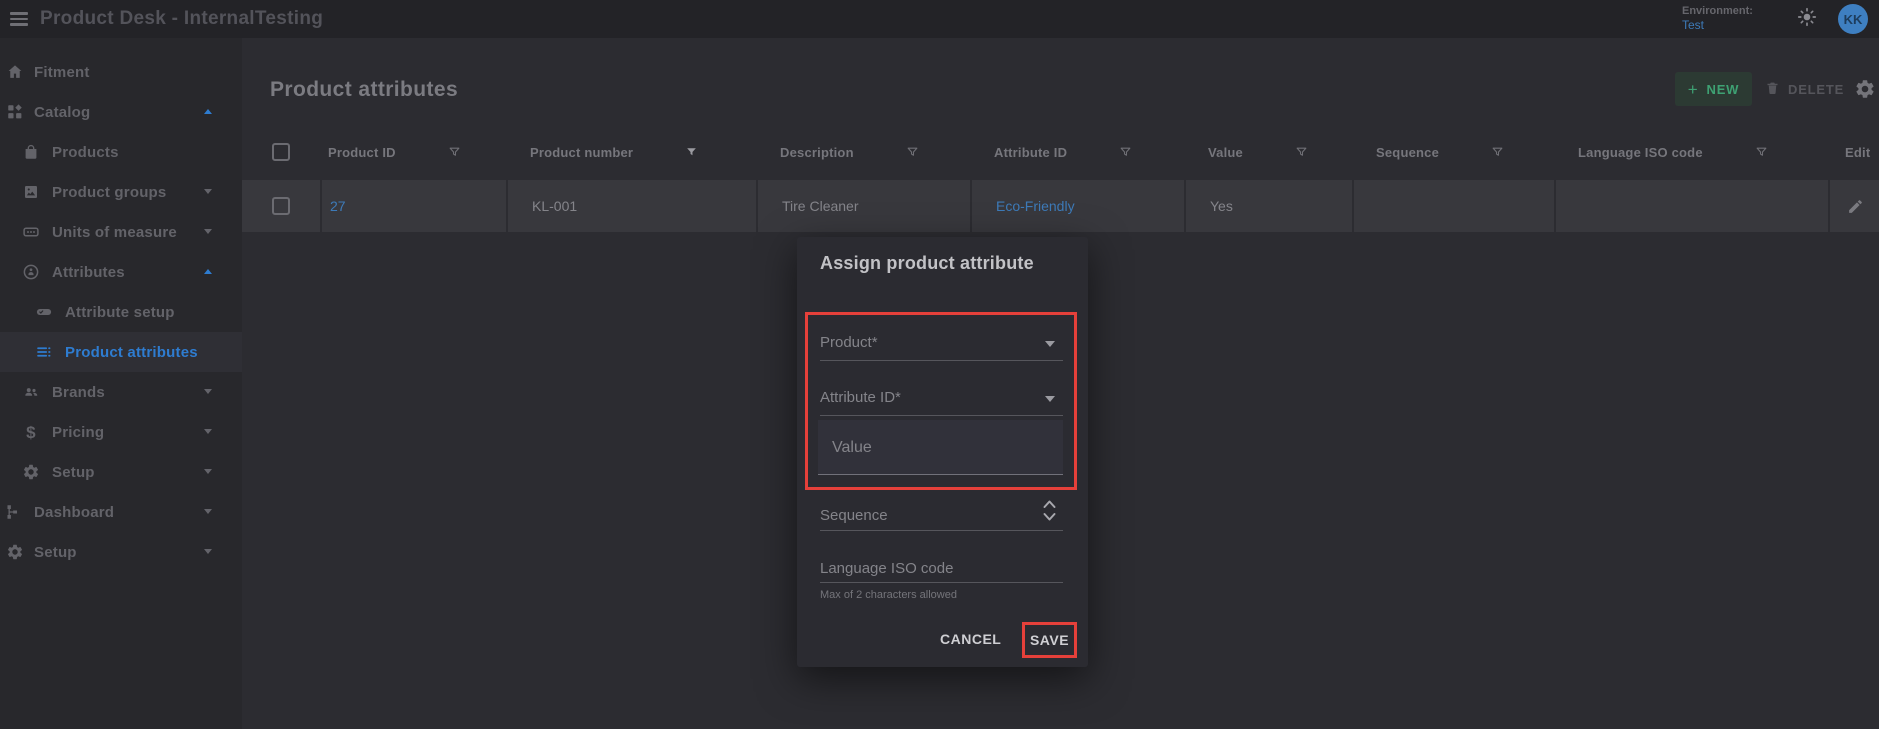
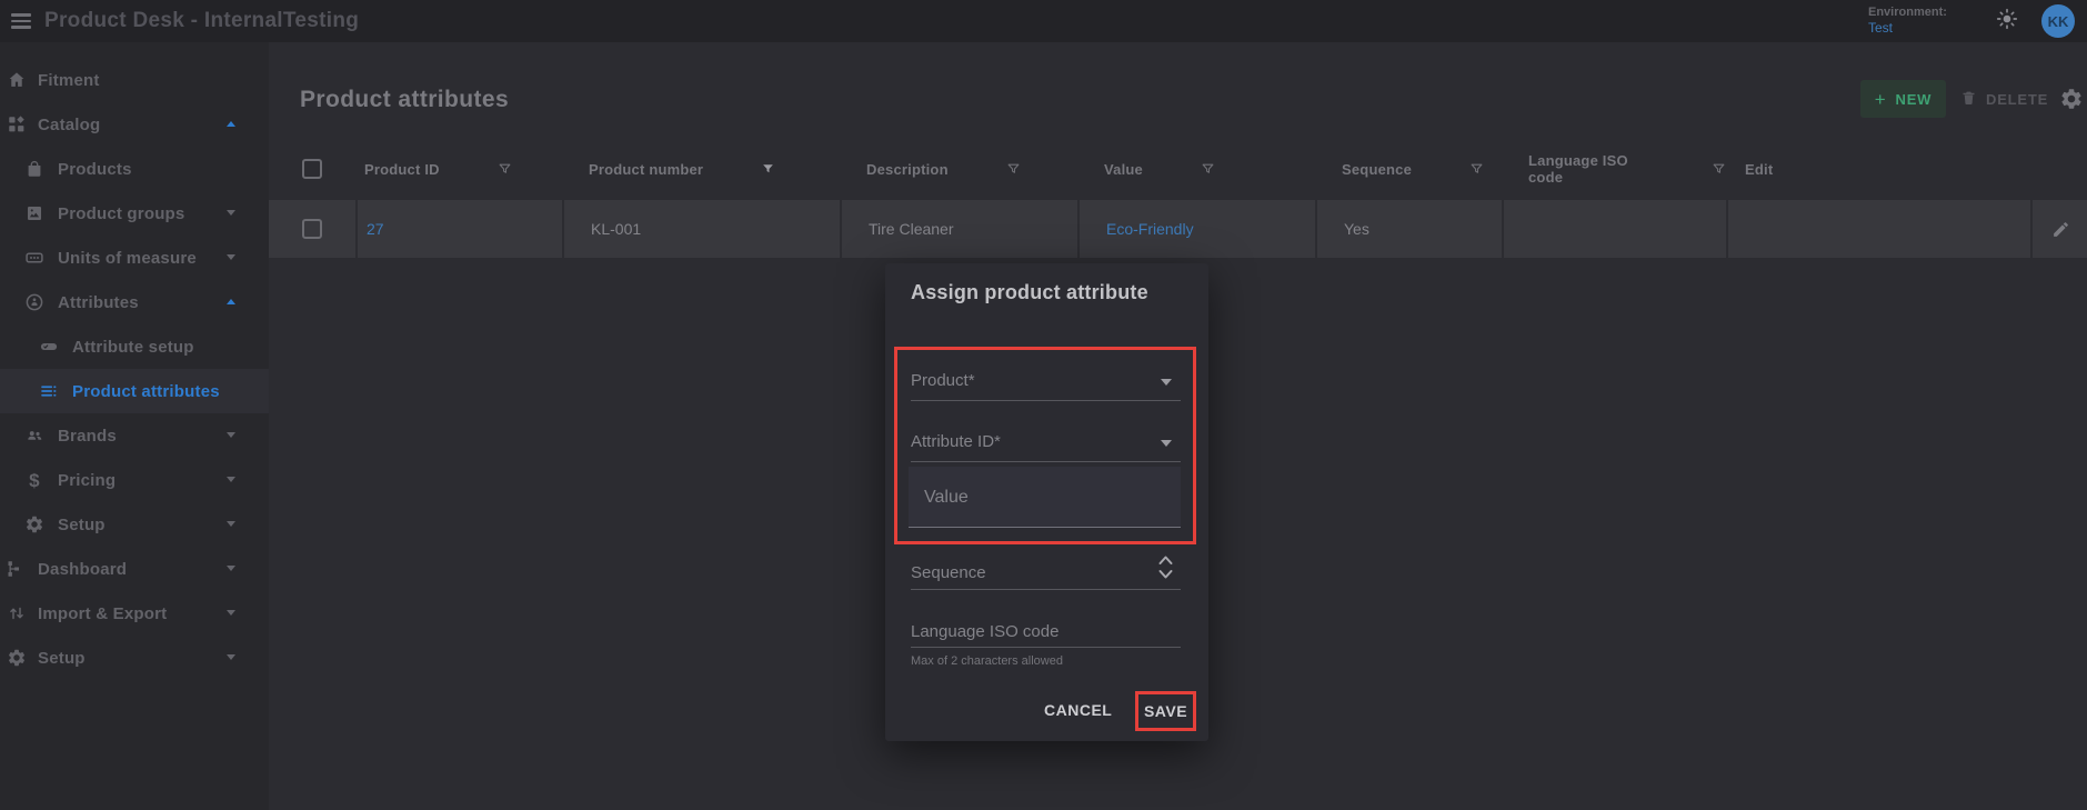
  Product Desk - InternalTesting
  Environment:
  Test
  KK
  Fitment
  Catalog
  Products
  Product groups
  Units of measure
  Attributes
  Attribute setup
  Product attributes
  Brands
  $
  Pricing
  Setup
  Dashboard
+ Import & Export
  Setup
  Product attributes
  +
  NEW
  DELETE
  Product ID
  Product number
  Description
- Attribute ID
  Value
  Sequence
  Language ISO code
  Edit
  27
  KL-001
  Tire Cleaner
  Eco-Friendly
  Yes
  Assign product attribute
  Product*
  Attribute ID*
  Value
  Sequence
  Language ISO code
  Max of 2 characters allowed
  CANCEL
  SAVE
